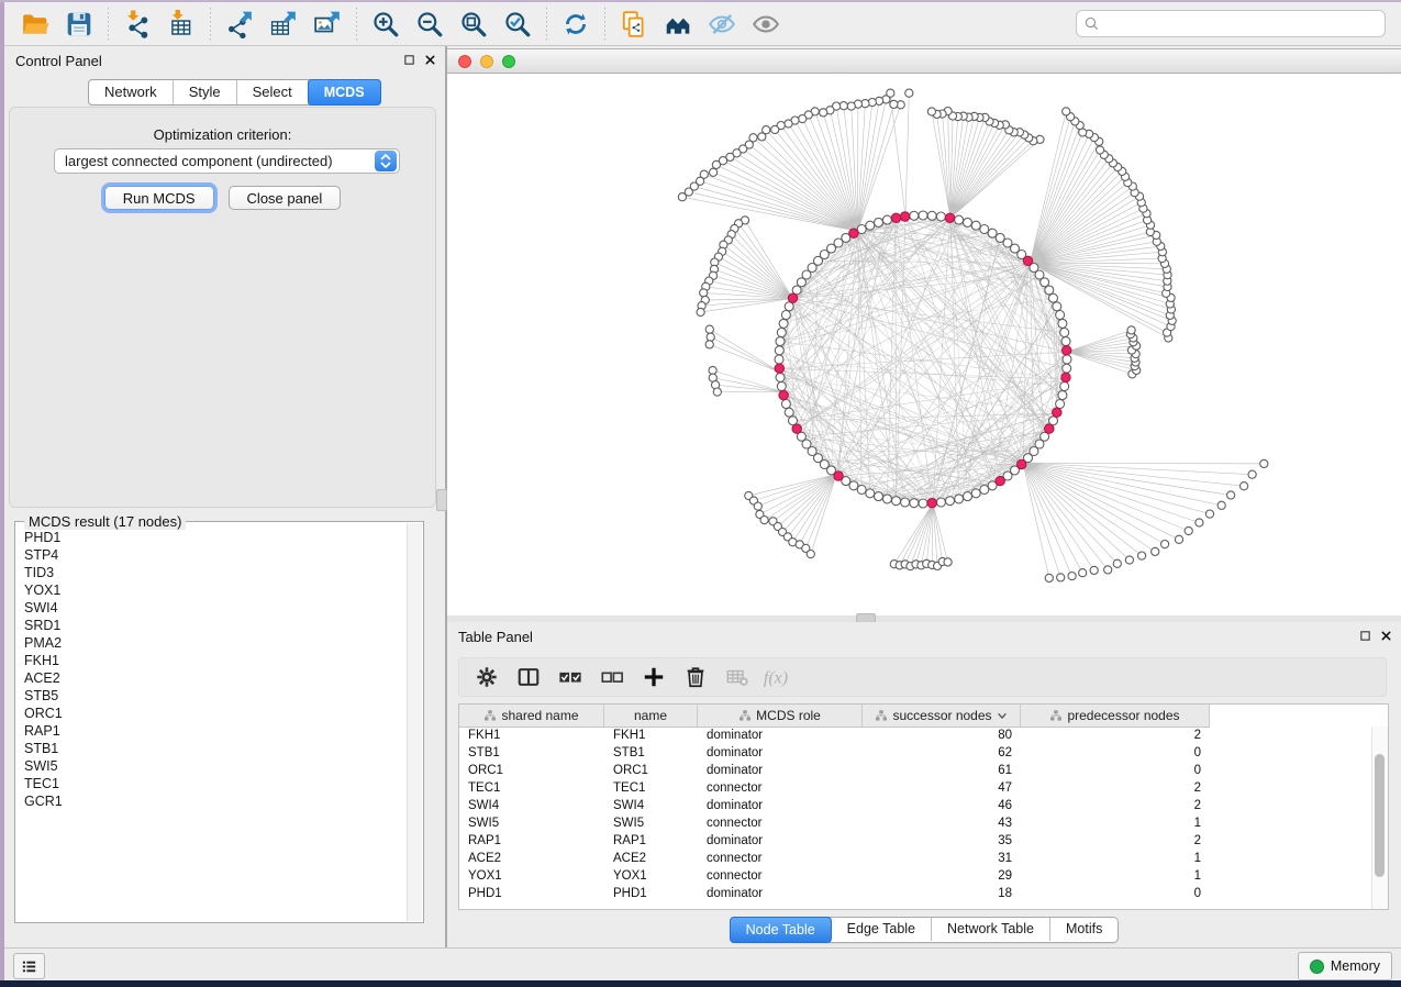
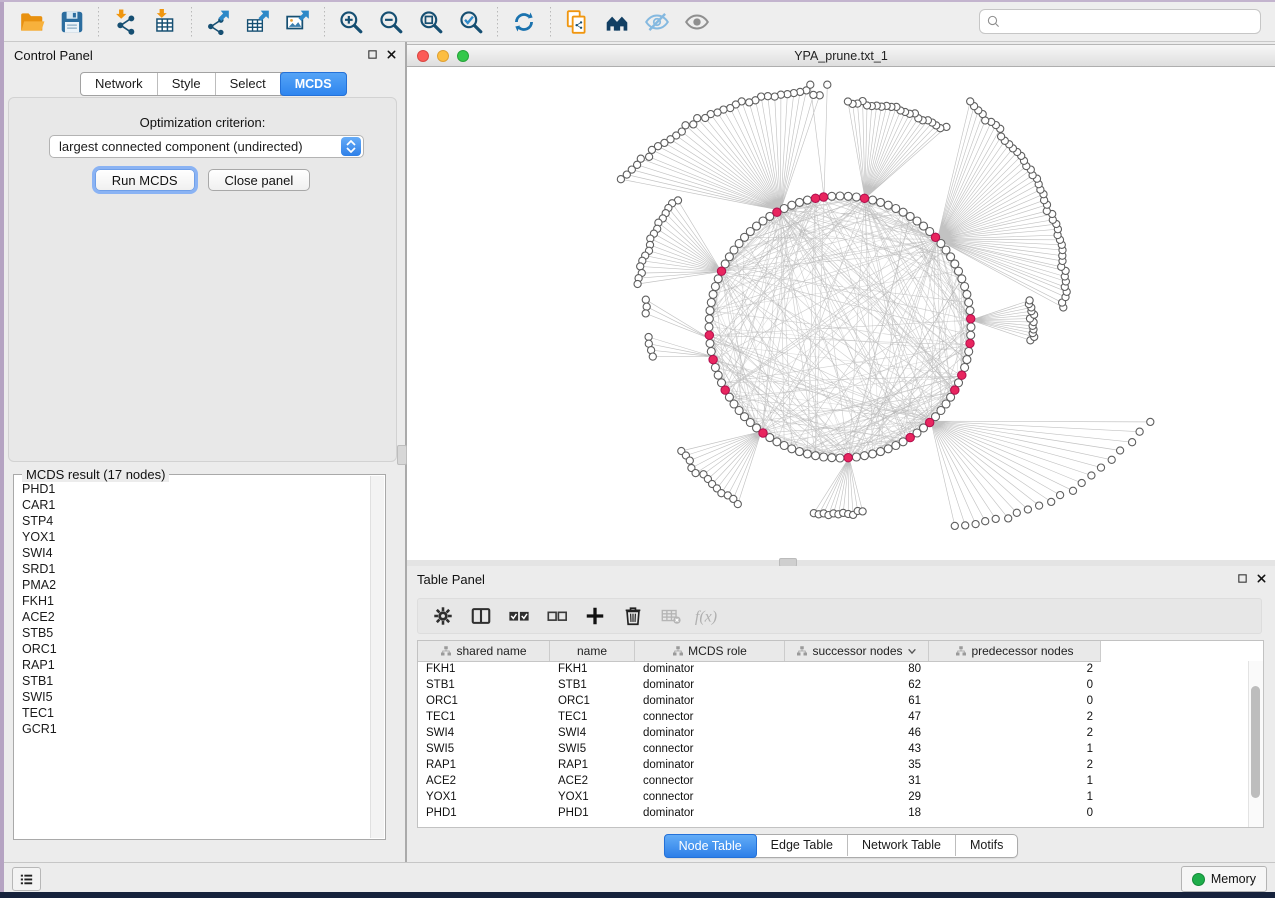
  Control Panel
  Network
  Style
  Select
  MCDS
  Optimization criterion:
  largest connected component (undirected)
  Run MCDS
  Close panel
  MCDS result (17 nodes)
  PHD1
+ CAR1
  STP4
- TID3
  YOX1
  SWI4
  SRD1
  PMA2
  FKH1
  ACE2
  STB5
  ORC1
  RAP1
  STB1
  SWI5
  TEC1
  GCR1
+ YPA_prune.txt_1
  Table Panel
  f(x)
  shared name
  name
  MCDS role
  successor nodes
  predecessor nodes
  FKH1
  FKH1
  dominator
  80
  2
  STB1
  STB1
  dominator
  62
  0
  ORC1
  ORC1
  dominator
  61
  0
  TEC1
  TEC1
  connector
  47
  2
  SWI4
  SWI4
  dominator
  46
  2
  SWI5
  SWI5
  connector
  43
  1
  RAP1
  RAP1
  dominator
  35
  2
  ACE2
  ACE2
  connector
  31
  1
  YOX1
  YOX1
  connector
  29
  1
  PHD1
  PHD1
  dominator
  18
  0
  Node Table
  Edge Table
  Network Table
  Motifs
  Memory
